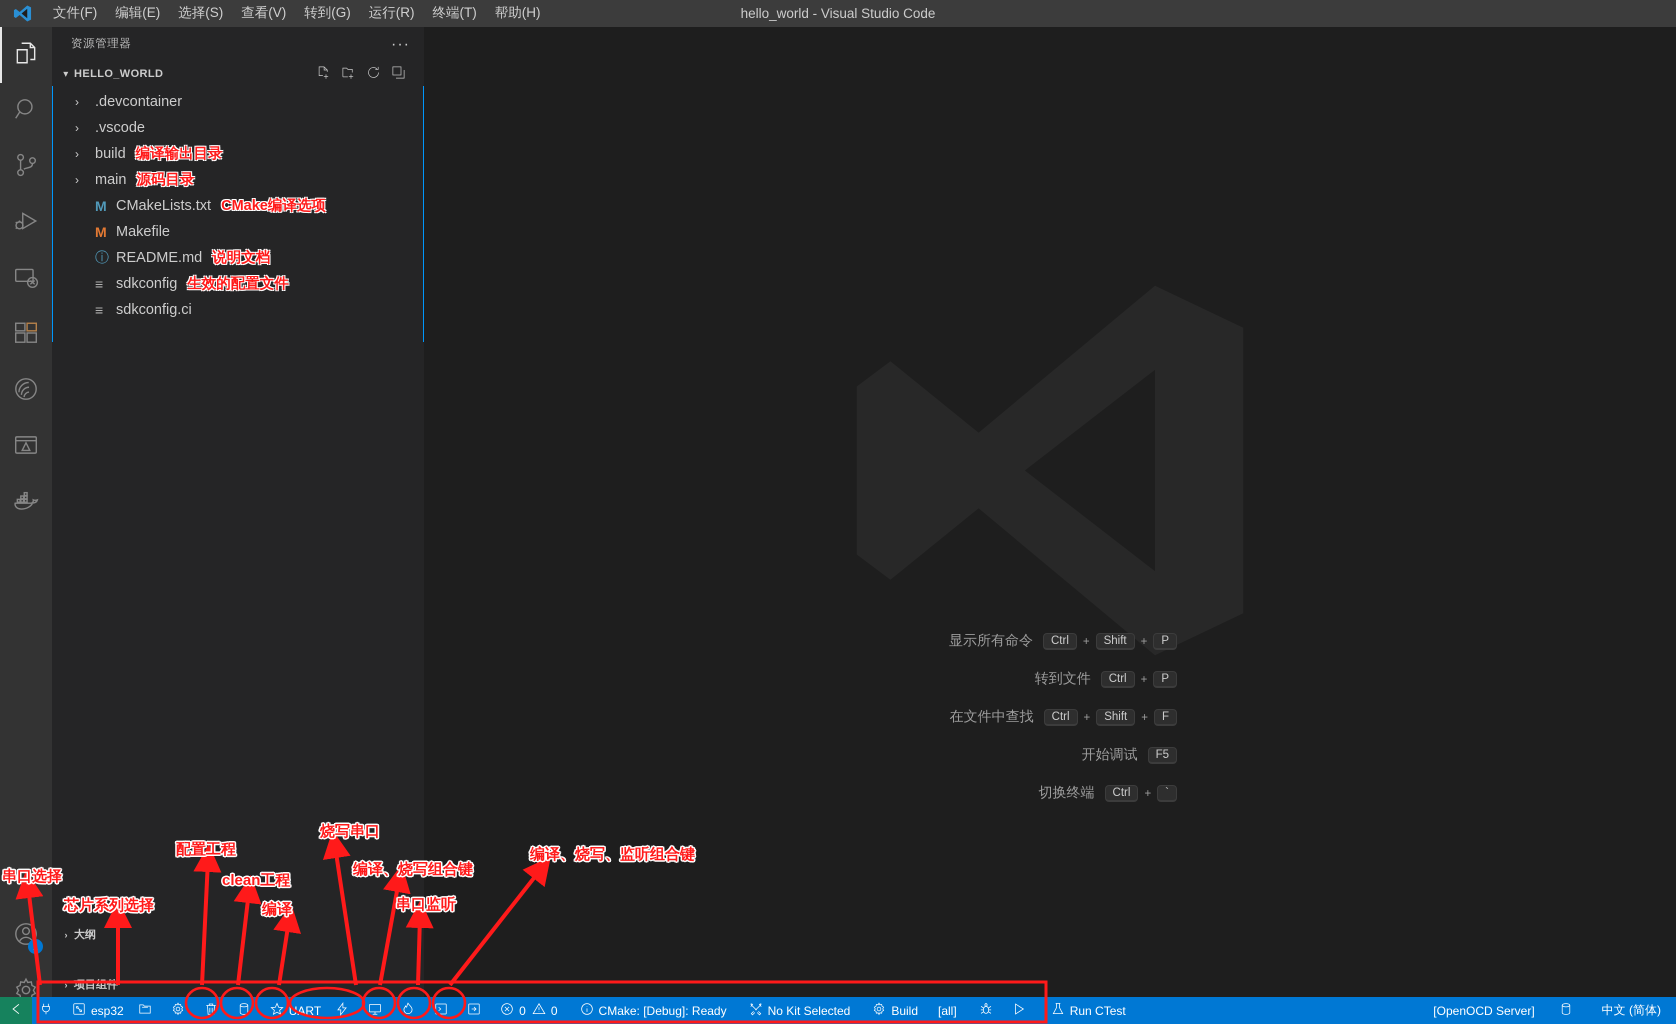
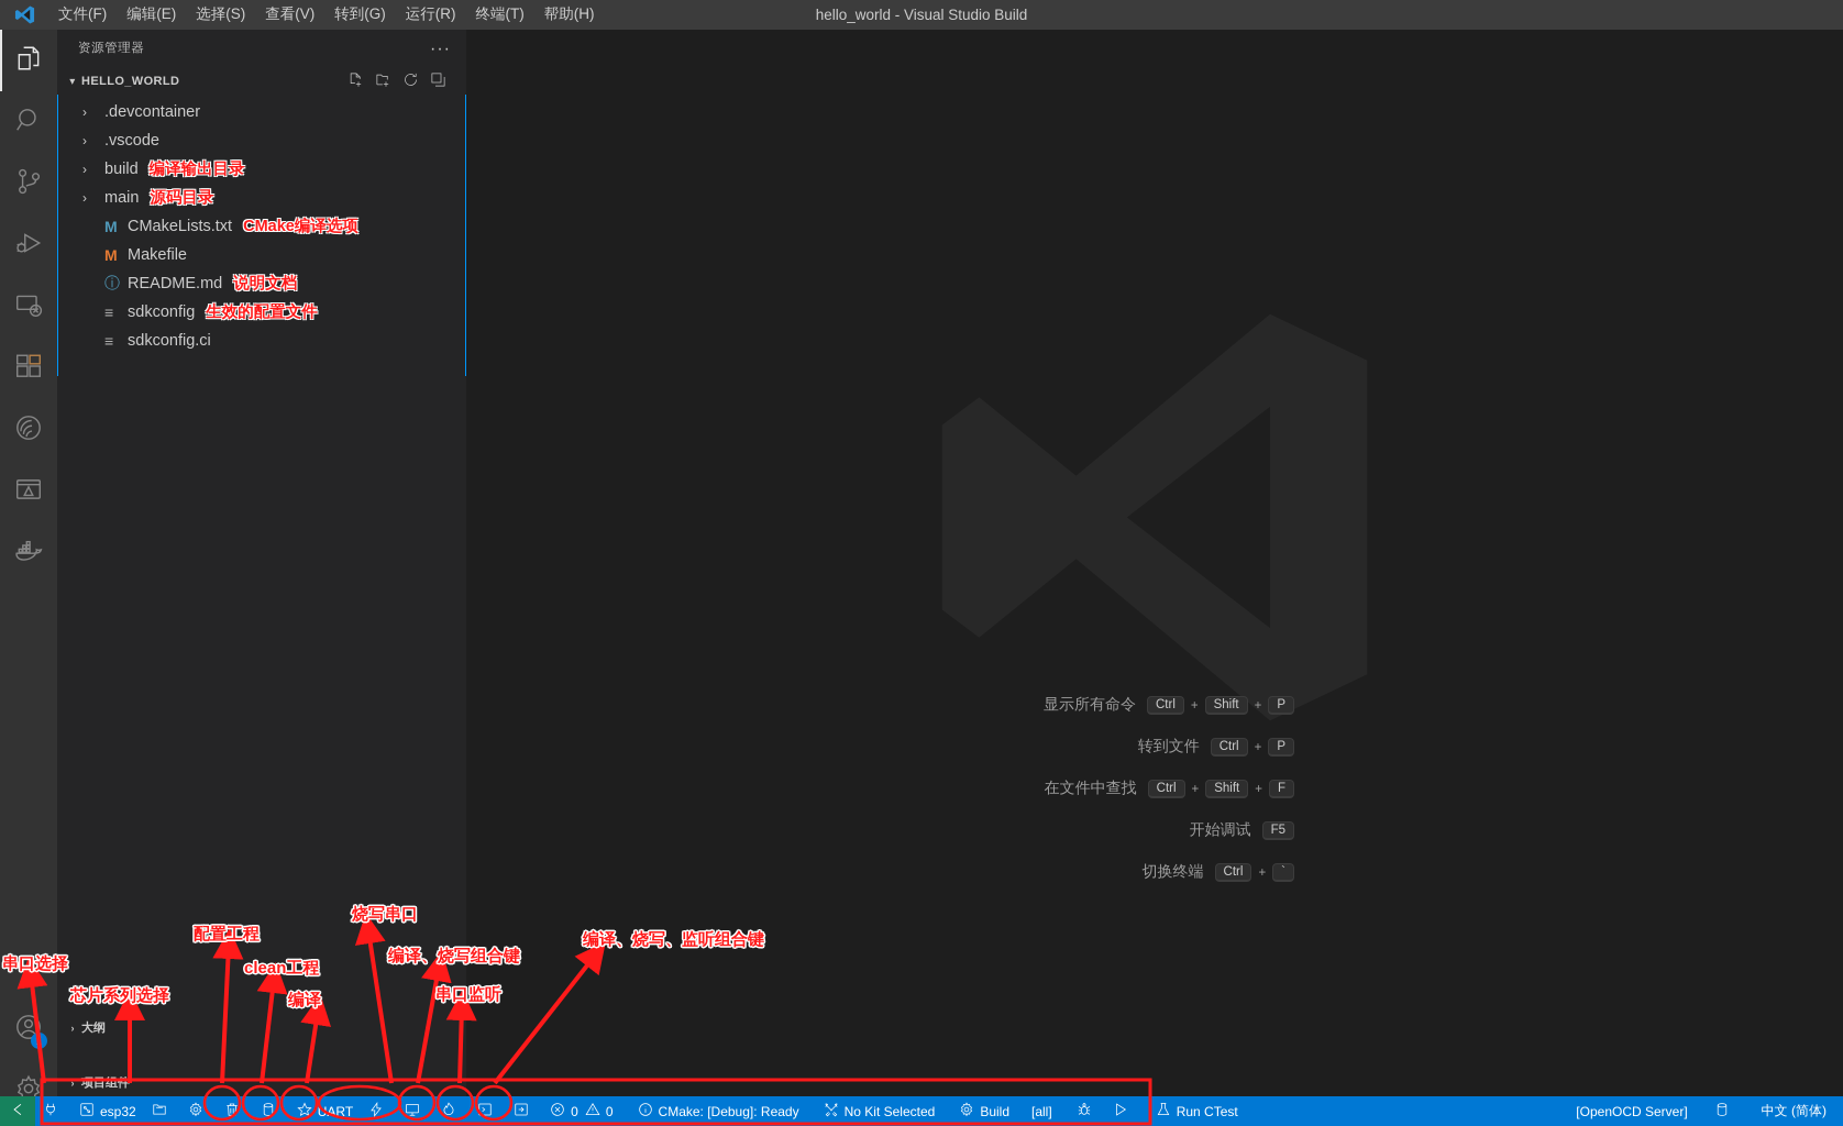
  文件(F)
  编辑(E)
  选择(S)
  查看(V)
  转到(G)
  运行(R)
  终端(T)
  帮助(H)
- hello_world - Visual Studio Code
+ hello_world - Visual Studio Build
  资源管理器
  ···
  ▾
  HELLO_WORLD
  ›
  .devcontainer
  ›
  .vscode
  ›
  build
  编译输出目录
  ›
  main
  源码目录
  M
  CMakeLists.txt
  CMake编译选项
  M
  Makefile
  ⓘ
  README.md
  说明文档
  ≡
  sdkconfig
  生效的配置文件
  ≡
  sdkconfig.ci
  ›
  大纲
  ›
  项目组件
  显示所有命令
  Ctrl
  +
  Shift
  +
  P
  转到文件
  Ctrl
  +
  P
  在文件中查找
  Ctrl
  +
  Shift
  +
  F
  开始调试
  F5
  切换终端
  Ctrl
  +
  `
  esp32
  ART
  0
  0
  CMake: [Debug]: Ready
  No Kit Selected
  Build
  [all]
  Run CTest
  [OpenOCD Server]
  中文 (简体)
  串口选择
  芯片系列选择
  配置工程
  clean工程
  编译
  烧写串口
  编译、烧写组合键
  串口监听
  编译、烧写、监听组合键
